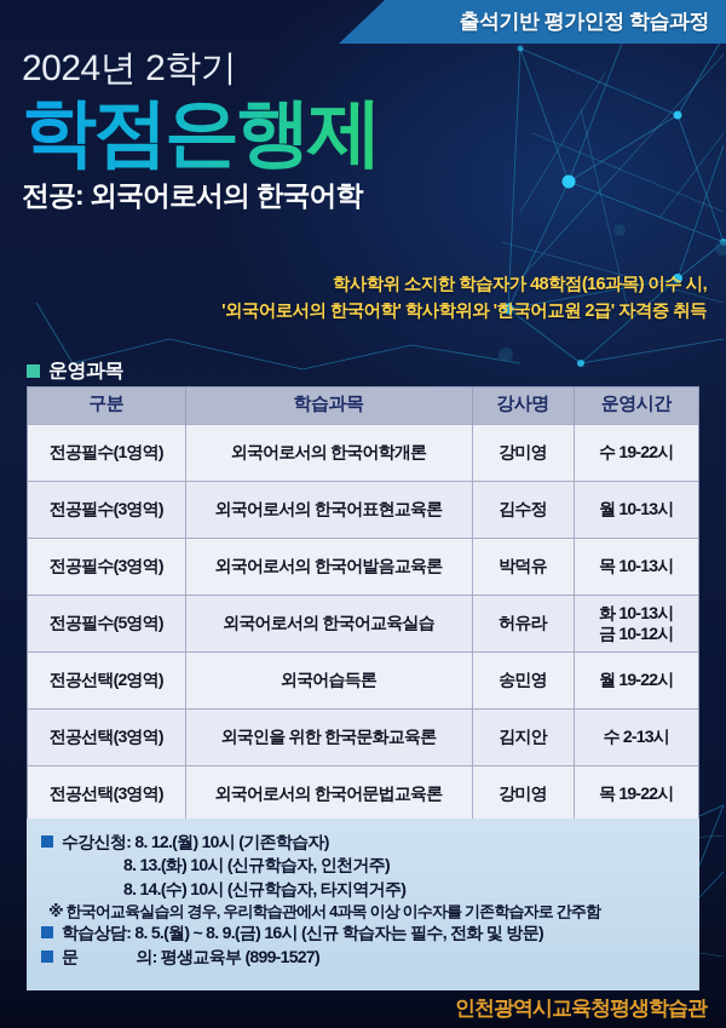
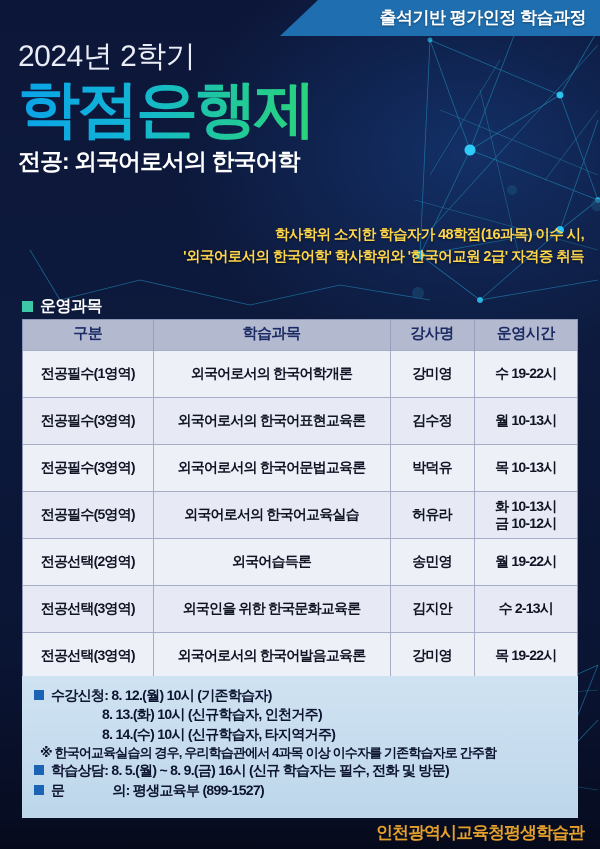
  출석기반 평가인정 학습과정
  2024년 2학기
  학점은행제
  전공: 외국어로서의 한국어학
  학사학위 소지한 학습자가 48학점(16과목) 이수 시,
  '외국어로서의 한국어학' 학사학위와 '한국어교원 2급' 자격증 취득
  운영과목
  구분	학습과목	강사명	운영시간
  전공필수(1영역)	외국어로서의 한국어학개론	강미영	수 19-22시
  전공필수(3영역)	외국어로서의 한국어표현교육론	김수정	월 10-13시
- 전공필수(3영역)	외국어로서의 한국어발음교육론	박덕유	목 10-13시
+ 전공필수(3영역)	외국어로서의 한국어문법교육론	박덕유	목 10-13시
  전공필수(5영역)	외국어로서의 한국어교육실습	허유라	화 10-13시금 10-12시
  전공선택(2영역)	외국어습득론	송민영	월 19-22시
  전공선택(3영역)	외국인을 위한 한국문화교육론	김지안	수 2-13시
- 전공선택(3영역)	외국어로서의 한국어문법교육론	강미영	목 19-22시
+ 전공선택(3영역)	외국어로서의 한국어발음교육론	강미영	목 19-22시
  수강신청: 8. 12.(월) 10시 (기존학습자)
  8. 13.(화) 10시 (신규학습자, 인천거주)
  8. 14.(수) 10시 (신규학습자, 타지역거주)
  ※ 한국어교육실습의 경우, 우리학습관에서 4과목 이상 이수자를 기존학습자로 간주함
  학습상담: 8. 5.(월) ~ 8. 9.(금) 16시 (신규 학습자는 필수, 전화 및 방문)
  문
  의: 평생교육부 (899-1527)
  인천광역시교육청평생학습관
